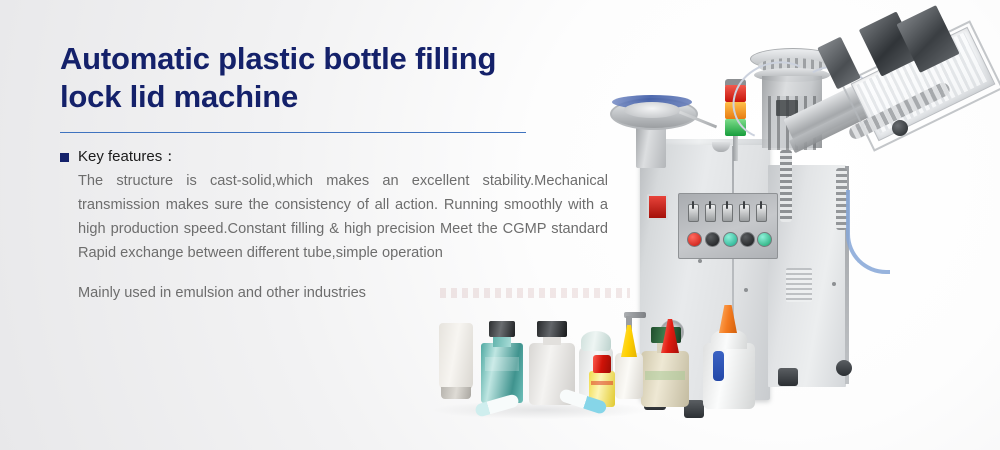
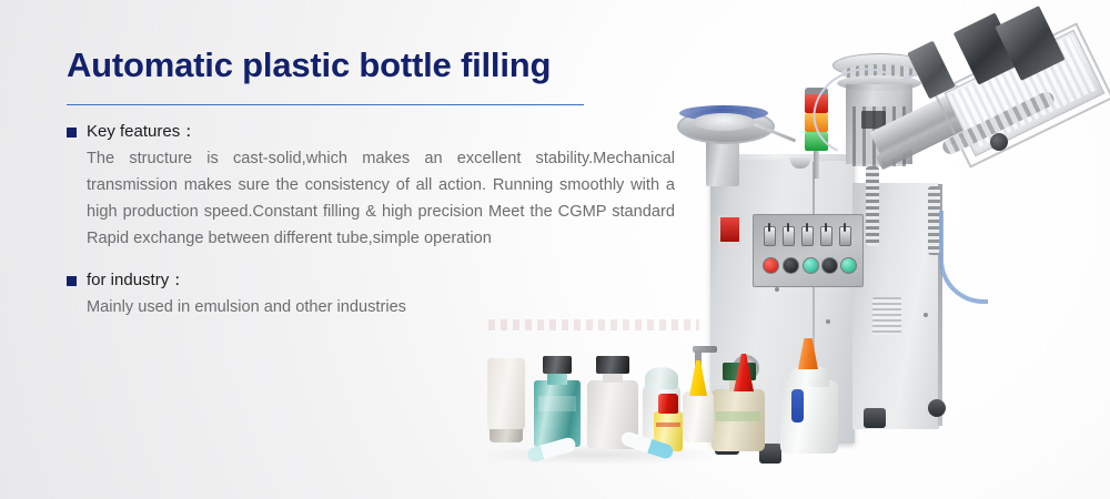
  Automatic plastic bottle filling
- lock lid machine
  Key features：
  The structure is cast-solid,which makes an excellent stability.Mechanical transmission makes sure the consistency of all action. Running smoothly with a high production speed.Constant filling & high precision Meet the CGMP standard Rapid exchange between different tube,simple operation
+ for industry：
  Mainly used in emulsion and other industries
